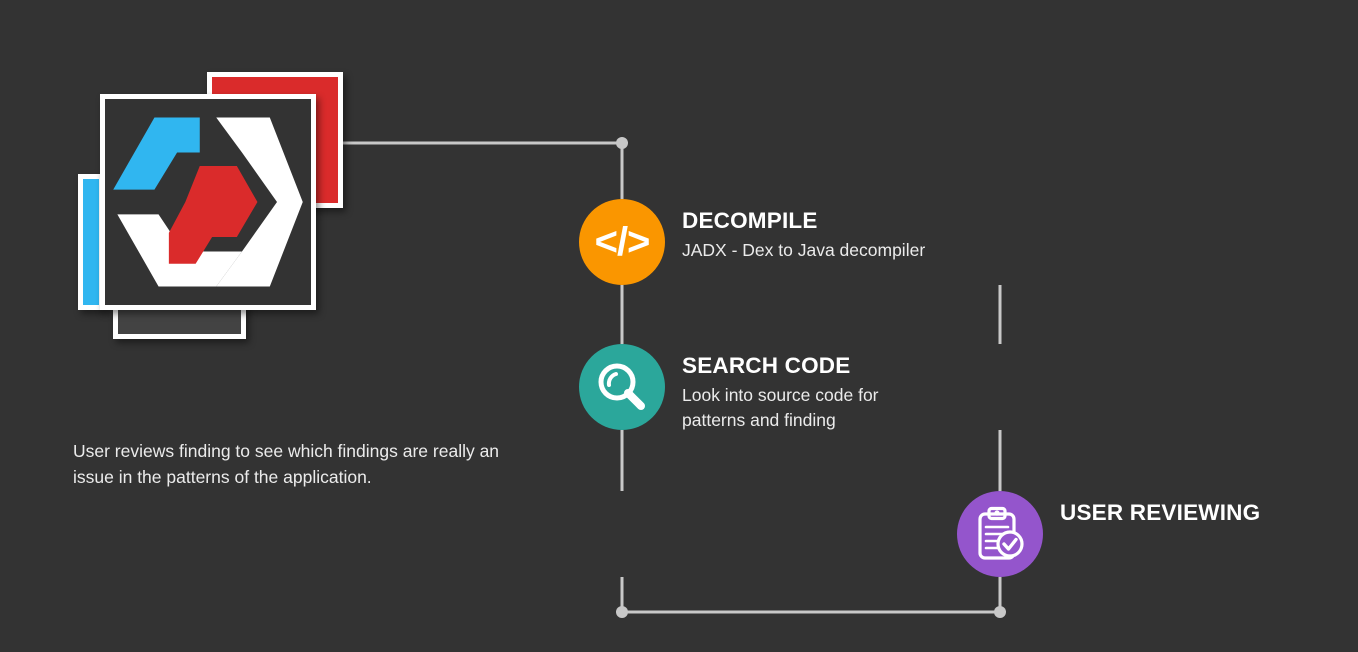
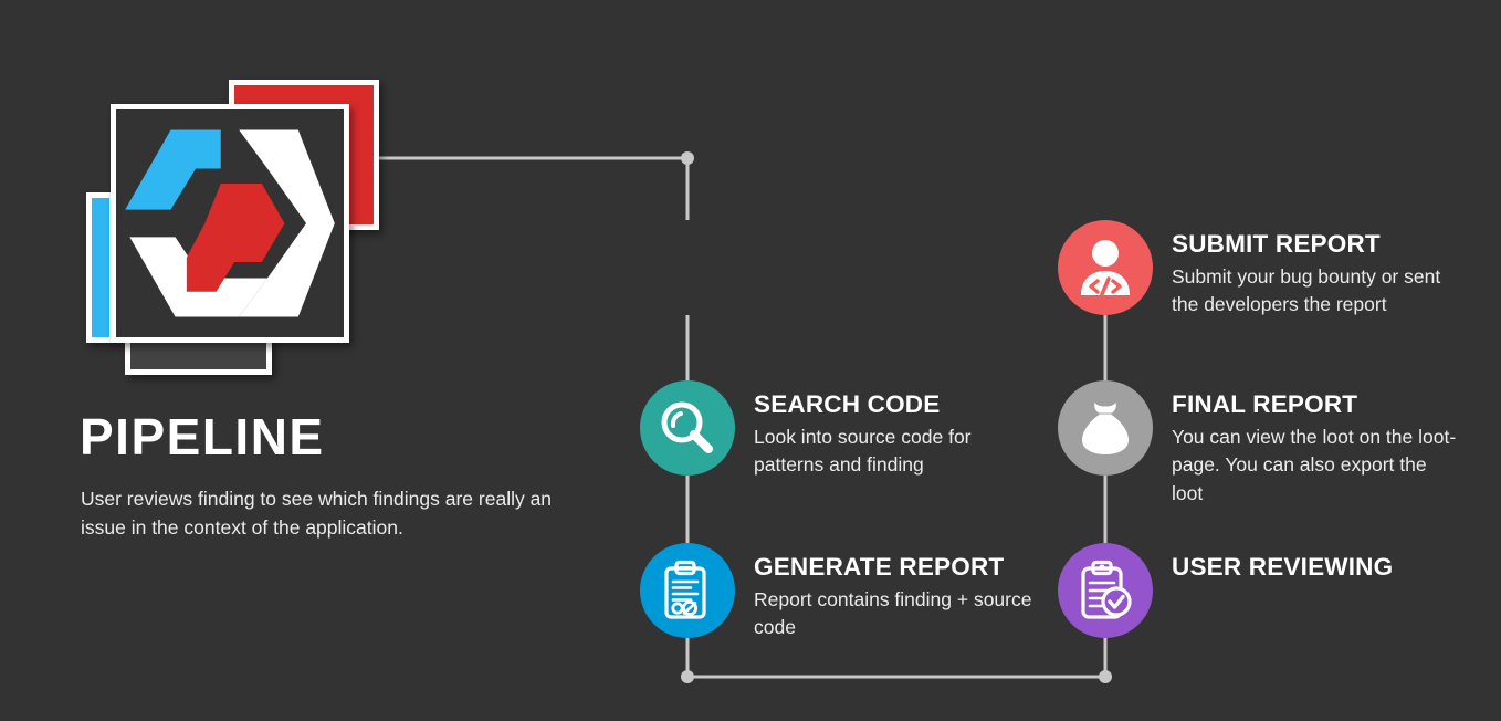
+ PIPELINE
- User reviews finding to see which findings are really an issue in the patterns of the application.
+ User reviews finding to see which findings are really an issue in the context of the application.
- </>
- DECOMPILE
- JADX - Dex to Java decompiler
  SEARCH CODE
  Look into source code for patterns and finding
+ GENERATE REPORT
+ Report contains finding + source code
+ SUBMIT REPORT
+ Submit your bug bounty or sent the developers the report
+ FINAL REPORT
+ You can view the loot on the loot-page. You can also export the loot
  USER REVIEWING
